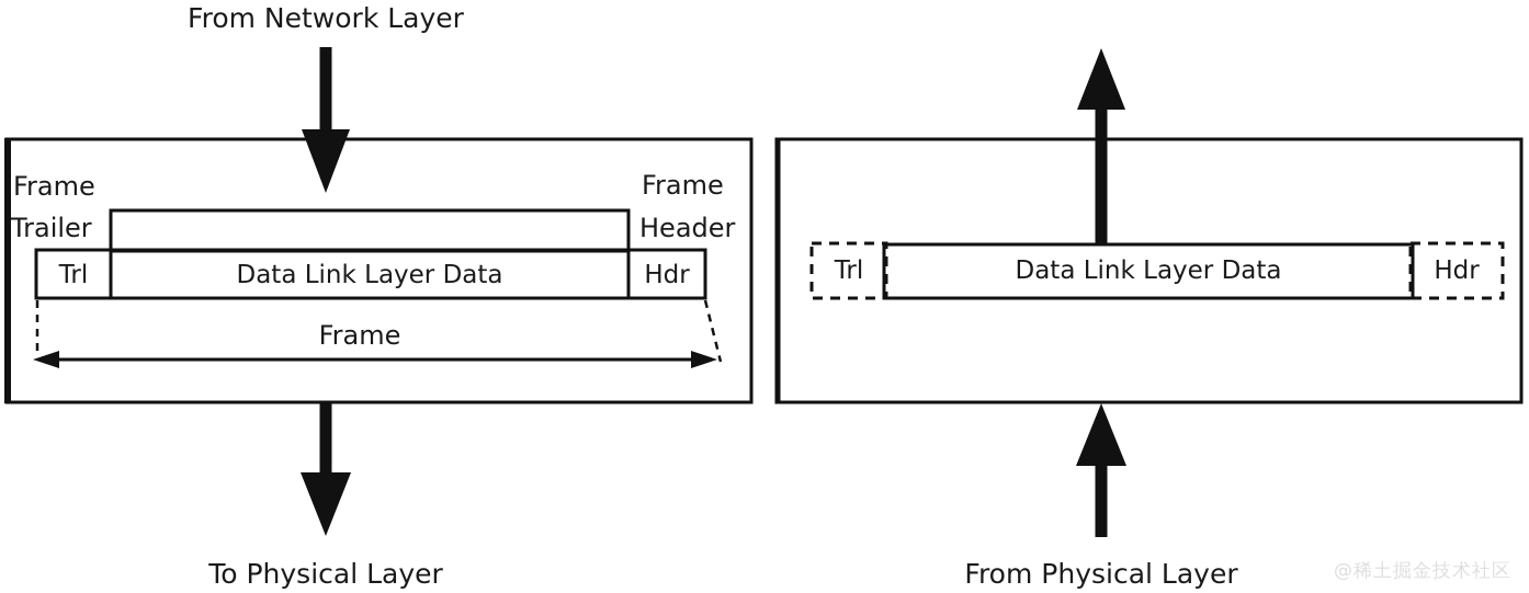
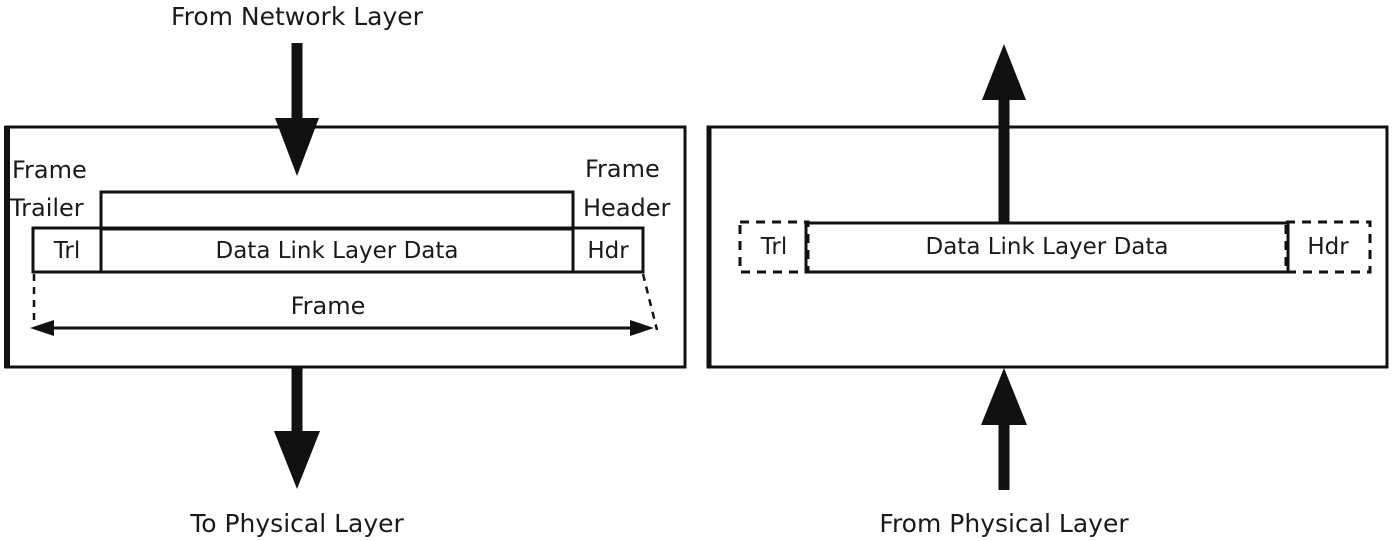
  From Network Layer
  Frame
  Trailer
  Frame
  Header
  Trl
  Data Link Layer Data
  Hdr
  Frame
  To Physical Layer
  Trl
  Data Link Layer Data
  Hdr
  From Physical Layer
- @稀土掘金技术社区
